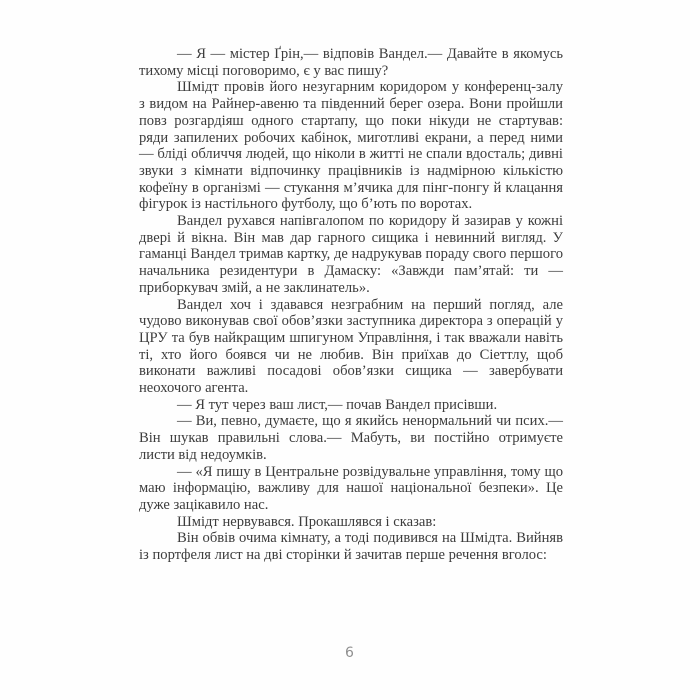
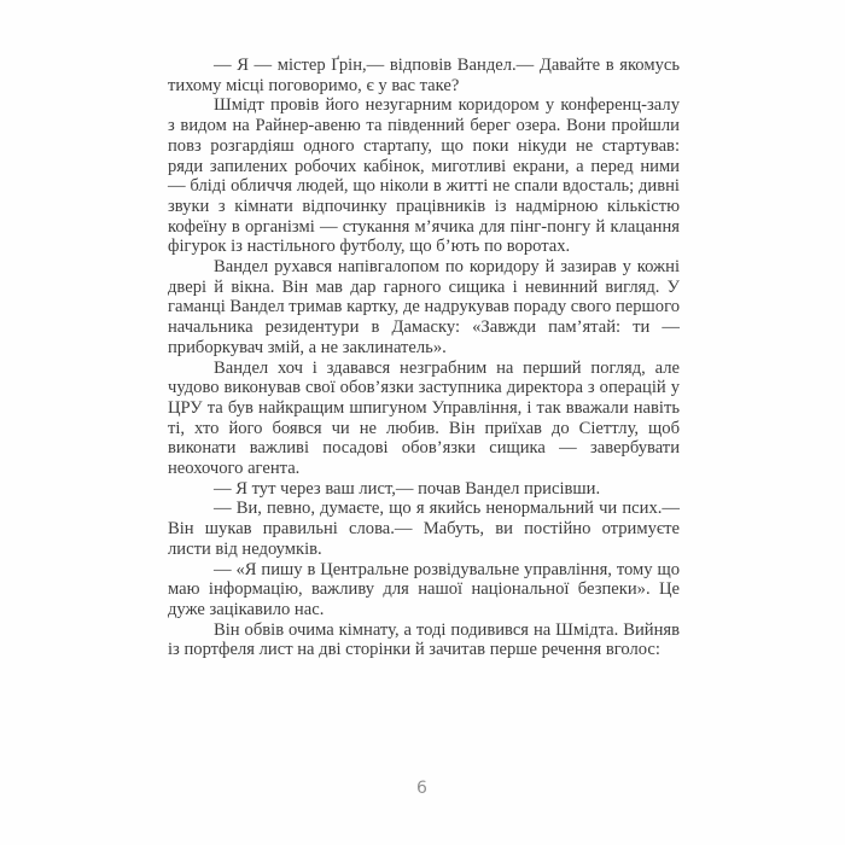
- — Я — містер Ґрін,— відповів Вандел.— Давайте в якомусь тихому місці поговоримо, є у вас пишу?
+ — Я — містер Ґрін,— відповів Вандел.— Давайте в якомусь тихому місці поговоримо, є у вас таке?
  Шмідт провів його незугарним коридором у конференц-залу з видом на Райнер-авеню та південний берег озера. Вони пройшли повз розгардіяш одного стартапу, що поки нікуди не стартував: ряди запилених робочих кабінок, миготливі екрани, а перед ними — бліді обличчя людей, що ніколи в житті не спали вдосталь; дивні звуки з кімнати відпочинку працівників із надмірною кількістю кофеїну в організмі — стукання м’ячика для пінг-понгу й клацання фігурок із настільного футболу, що б’ють по воротах.
  Вандел рухався напівгалопом по коридору й зазирав у кожні двері й вікна. Він мав дар гарного сищика і невинний вигляд. У гаманці Вандел тримав картку, де надрукував пораду свого першого начальника резидентури в Дамаску: «Завжди пам’ятай: ти — приборкувач змій, а не заклинатель».
  Вандел хоч і здавався незграбним на перший погляд, але чудово виконував свої обов’язки заступника директора з операцій у ЦРУ та був найкращим шпигуном Управління, і так вважали навіть ті, хто його боявся чи не любив. Він приїхав до Сіеттлу, щоб виконати важливі посадові обов’язки сищика — завербувати неохочого агента.
  — Я тут через ваш лист,— почав Вандел присівши.
  — Ви, певно, думаєте, що я якийсь ненормальний чи псих.— Він шукав правильні слова.— Мабуть, ви постійно отримуєте листи від недоумків.
  — «Я пишу в Центральне розвідувальне управління, тому що маю інформацію, важливу для нашої національної безпеки». Це дуже зацікавило нас.
- Шмідт нервувався. Прокашлявся і сказав:
  Він обвів очима кімнату, а тоді подивився на Шмідта. Вийняв із портфеля лист на дві сторінки й зачитав перше речення вголос:
  6
